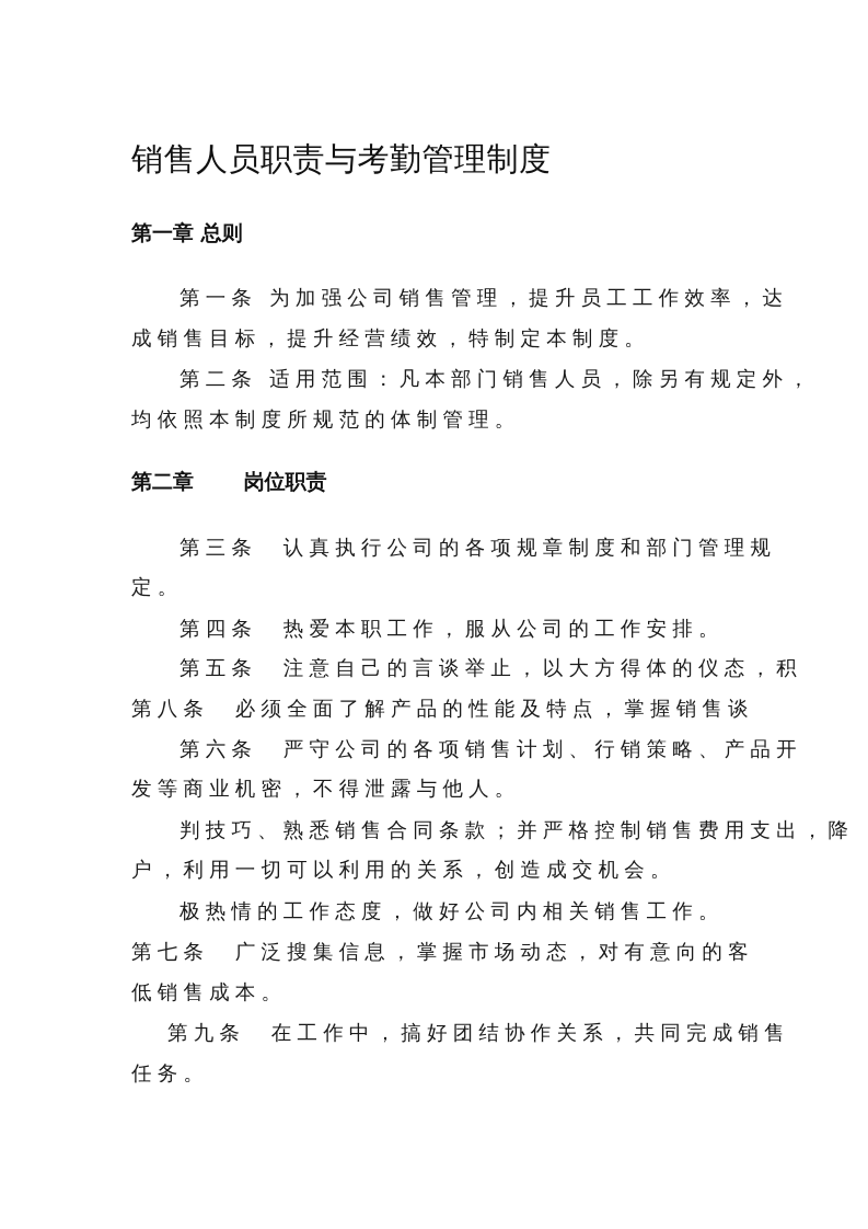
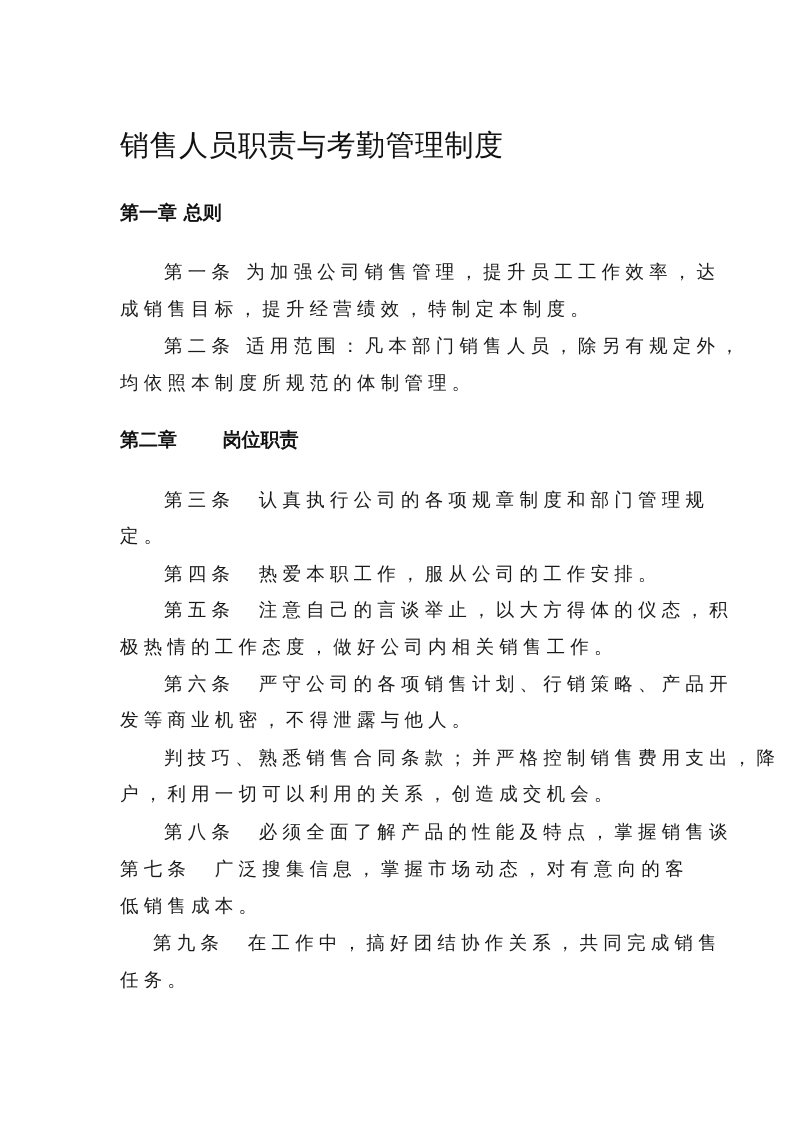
  销售人员职责与考勤管理制度
  第一章 总则
  第一条 为加强公司销售管理，提升员工工作效率，达
  成销售目标，提升经营绩效，特制定本制度。
  第二条 适用范围：凡本部门销售人员，除另有规定外，
  均依照本制度所规范的体制管理。
  第二章 岗位职责
  第三条 认真执行公司的各项规章制度和部门管理规
  定。
  第四条 热爱本职工作，服从公司的工作安排。
  第五条 注意自己的言谈举止，以大方得体的仪态，积
- 第八条 必须全面了解产品的性能及特点，掌握销售谈
+ 极热情的工作态度，做好公司内相关销售工作。
  第六条 严守公司的各项销售计划、行销策略、产品开
  发等商业机密，不得泄露与他人。
  判技巧、熟悉销售合同条款；并严格控制销售费用支出，降
  户，利用一切可以利用的关系，创造成交机会。
- 极热情的工作态度，做好公司内相关销售工作。
+ 第八条 必须全面了解产品的性能及特点，掌握销售谈
  第七条 广泛搜集信息，掌握市场动态，对有意向的客
  低销售成本。
  第九条 在工作中，搞好团结协作关系，共同完成销售
  任务。
